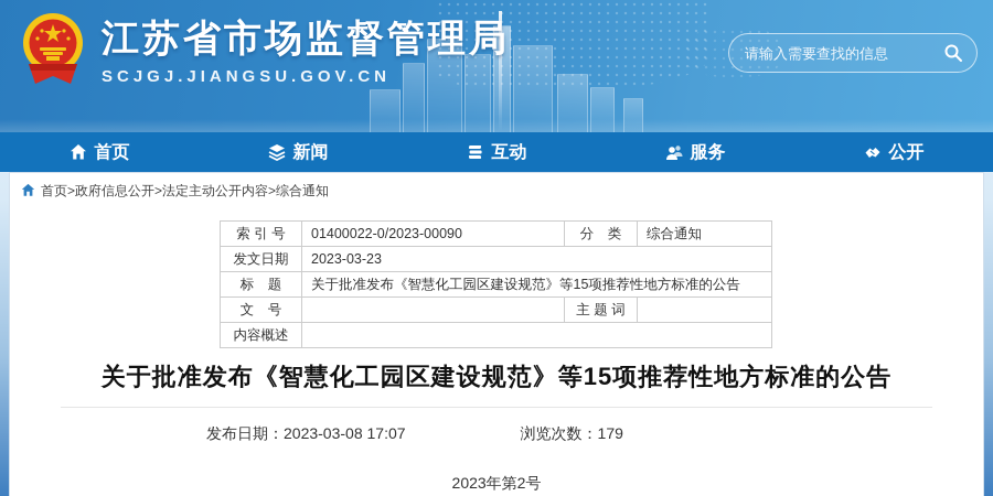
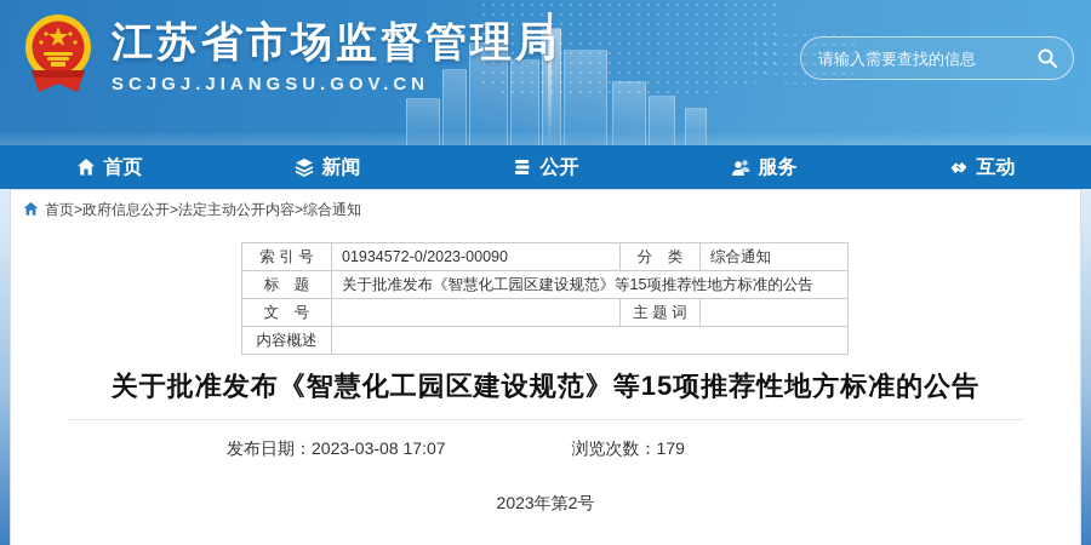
  江苏省市场监督管理局
  SCJGJ.JIANGSU.GOV.CN
  请输入需要查找的信息
  首页
  新闻
- 互动
+ 公开
  服务
- 公开
+ 互动
  首页>政府信息公开>法定主动公开内容>综合通知
- 索 引 号	01400022-0/2023-00090	分 类	综合通知
+ 索 引 号	01934572-0/2023-00090	分 类	综合通知
- 发文日期	2023-03-23
  标 题	关于批准发布《智慧化工园区建设规范》等15项推荐性地方标准的公告
  文 号		主 题 词
  内容概述
  关于批准发布《智慧化工园区建设规范》等15项推荐性地方标准的公告
  发布日期：2023-03-08 17:07
  浏览次数：179
  2023年第2号
